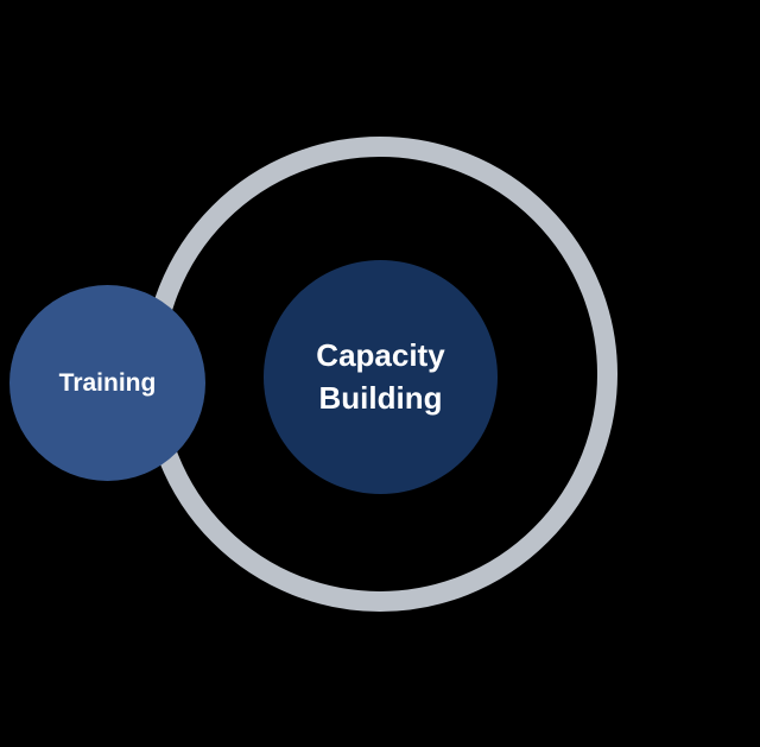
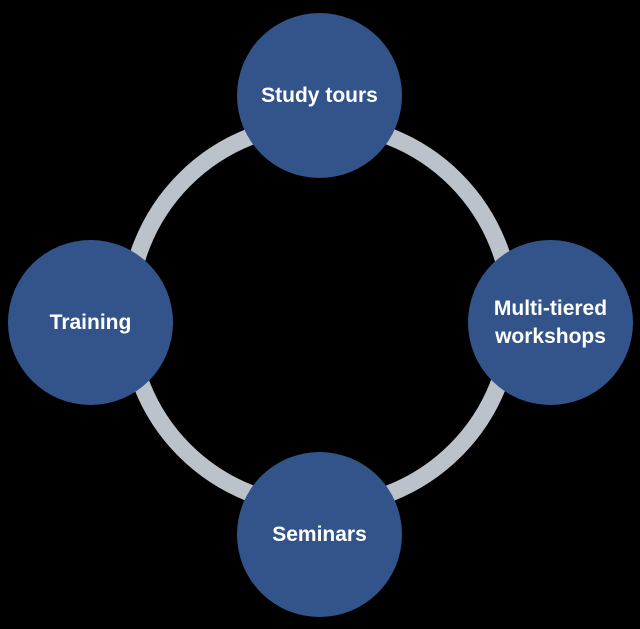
+ Study tours
+ Multi-tiered
+ workshops
+ Seminars
  Training
- Capacity
- Building
